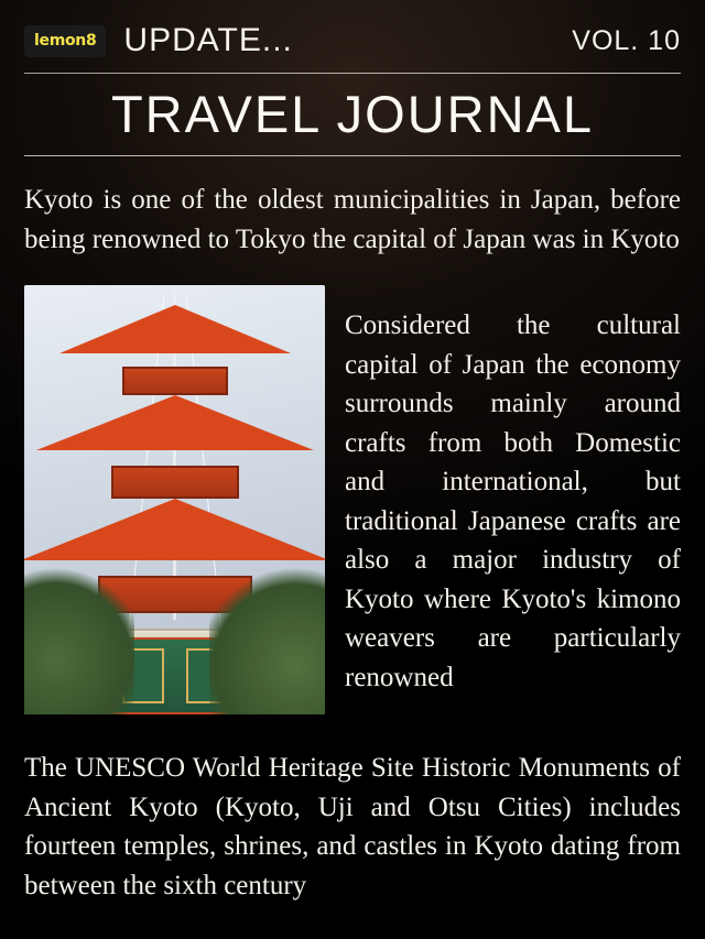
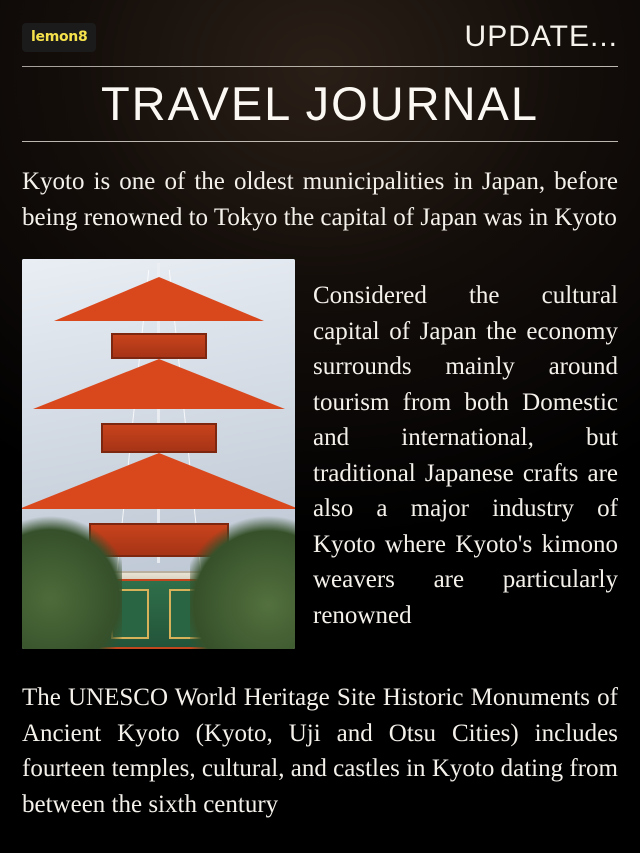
  lemon8
  UPDATE...
- VOL. 10
  TRAVEL JOURNAL
  Kyoto is one of the oldest municipalities in Japan, before being renowned to Tokyo the capital of Japan was in Kyoto
- Considered the cultural capital of Japan the economy surrounds mainly around crafts from both Domestic and international, but traditional Japanese crafts are also a major industry of Kyoto where Kyoto's kimono weavers are particularly renowned
+ Considered the cultural capital of Japan the economy surrounds mainly around tourism from both Domestic and international, but traditional Japanese crafts are also a major industry of Kyoto where Kyoto's kimono weavers are particularly renowned
- The UNESCO World Heritage Site Historic Monuments of Ancient Kyoto (Kyoto, Uji and Otsu Cities) includes fourteen temples, shrines, and castles in Kyoto dating from between the sixth century
+ The UNESCO World Heritage Site Historic Monuments of Ancient Kyoto (Kyoto, Uji and Otsu Cities) includes fourteen temples, cultural, and castles in Kyoto dating from between the sixth century
